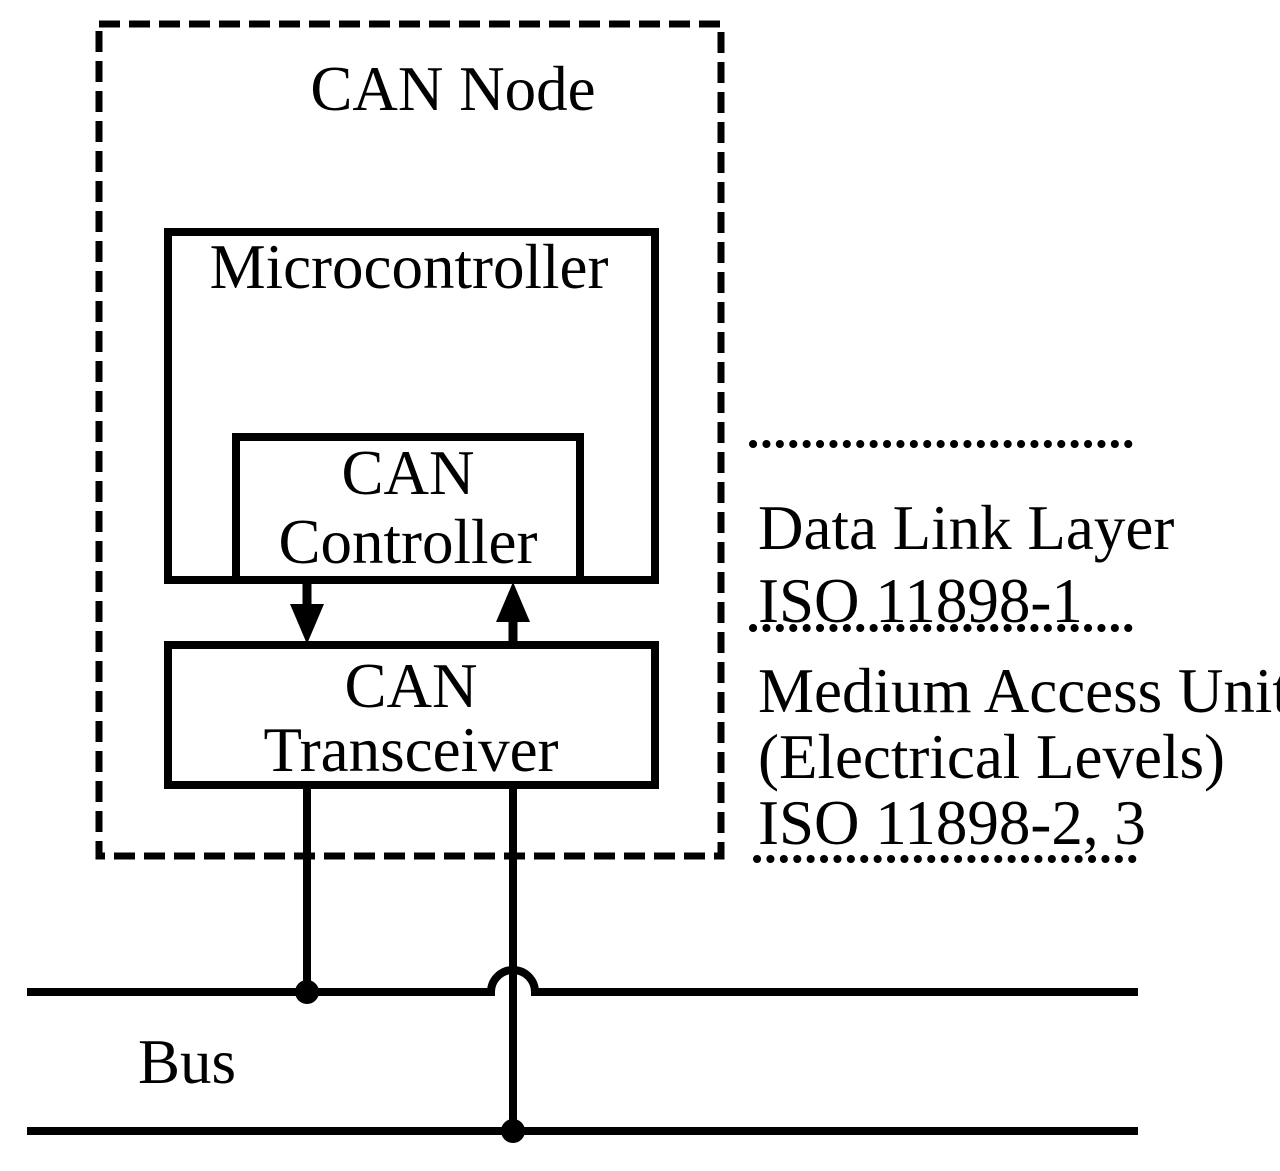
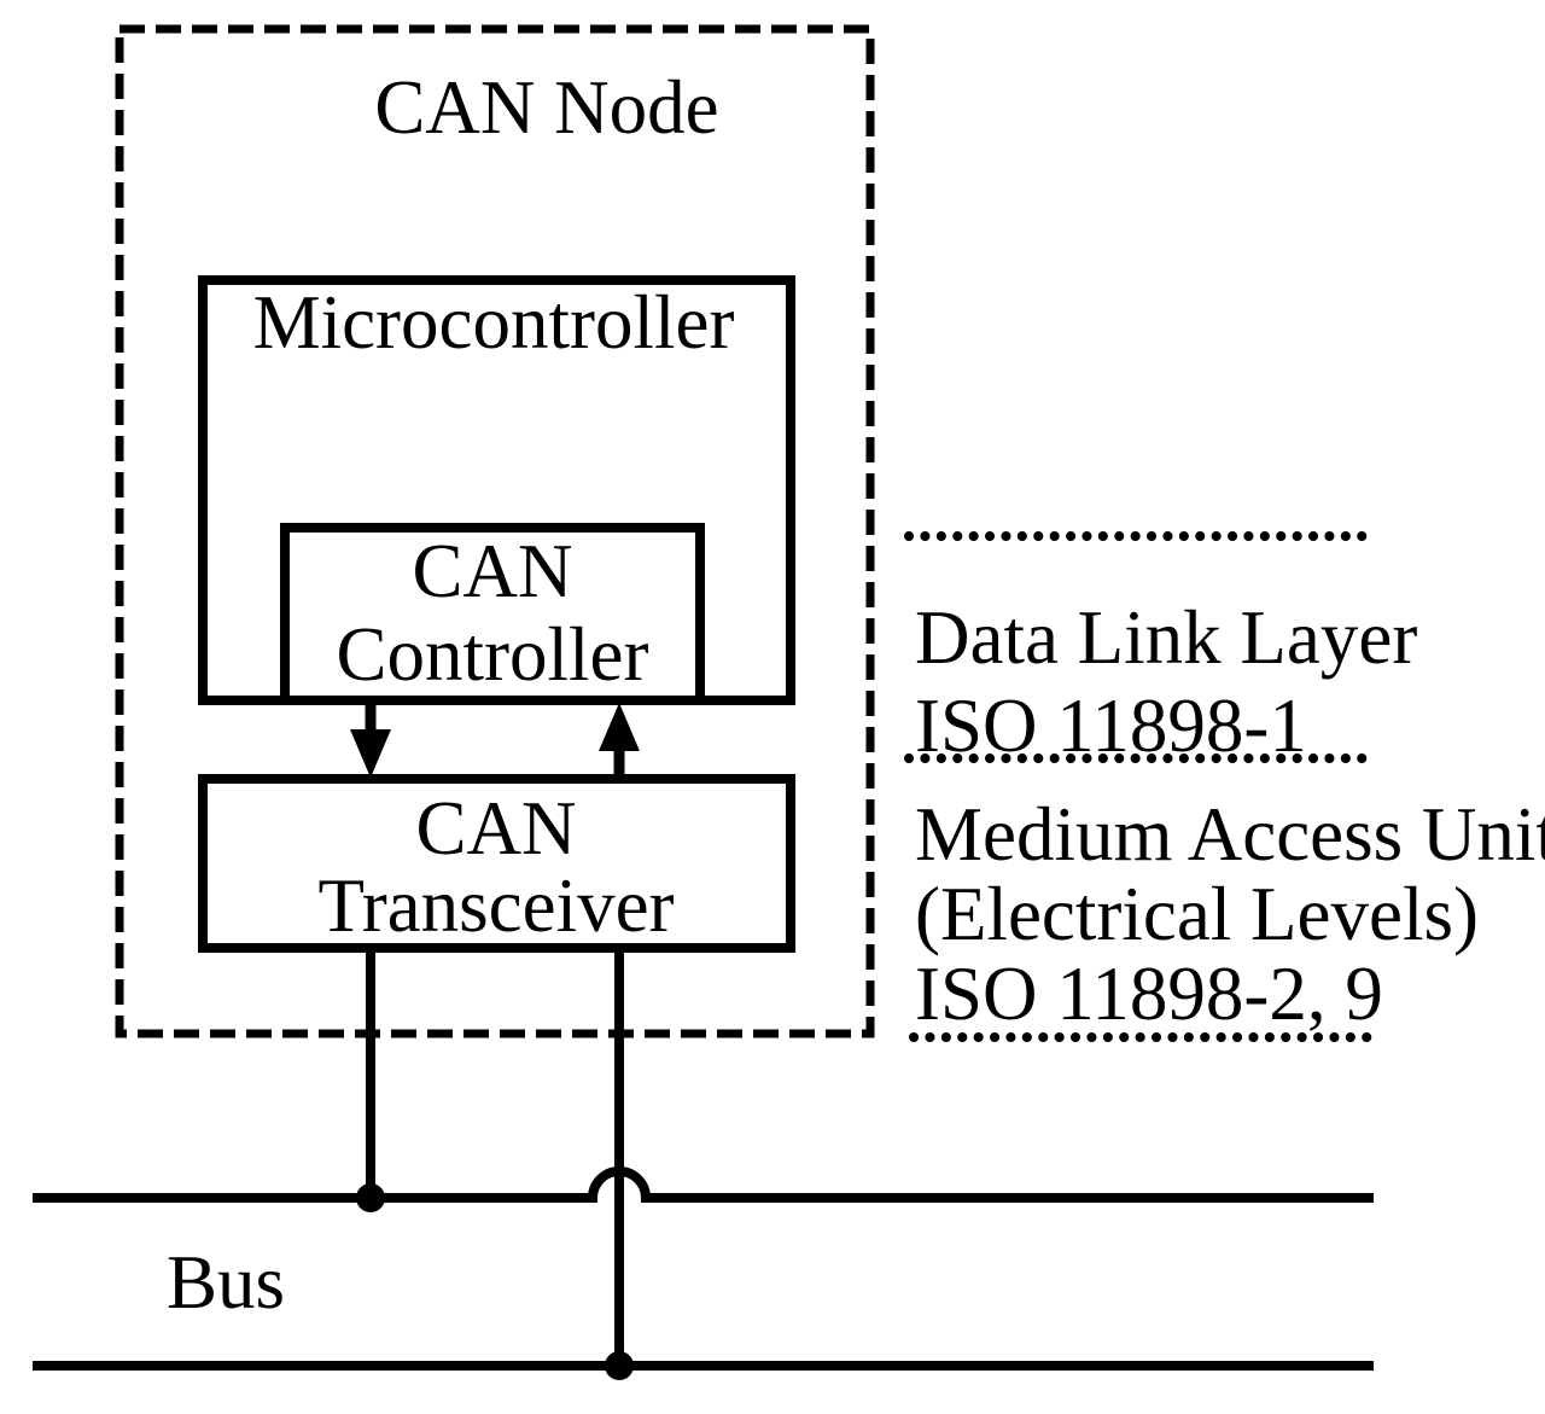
  CAN Node
  Microcontroller
  CAN
  Controller
  CAN
  Transceiver
  Bus
  Data Link Layer
  ISO 11898-1
  Medium Access Uni
  (Electrical Levels)
- ISO 11898-2, 3
+ ISO 11898-2, 9
